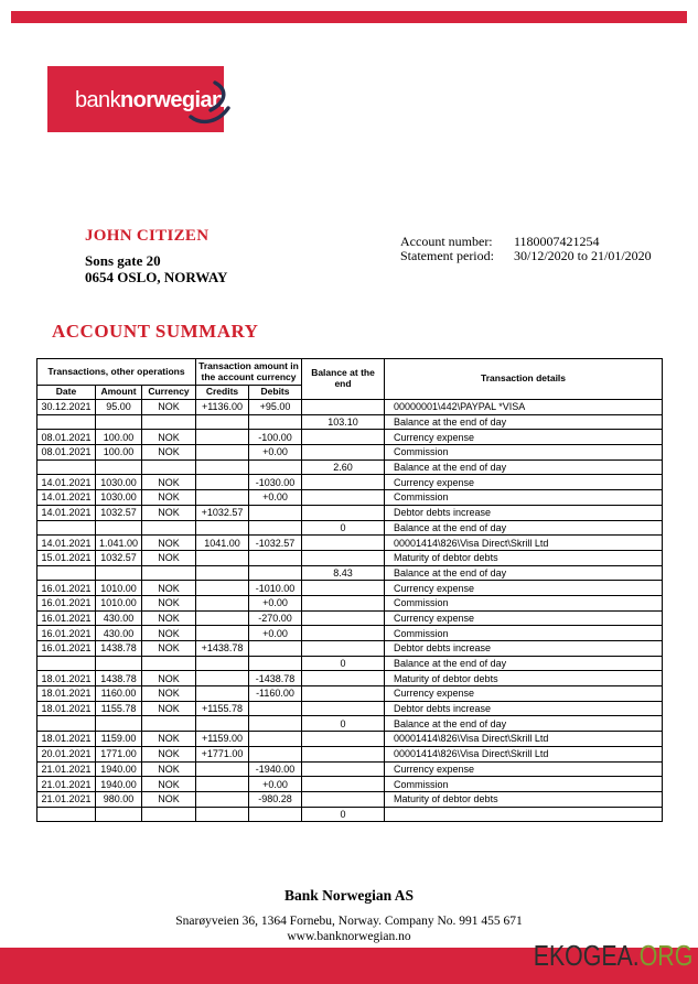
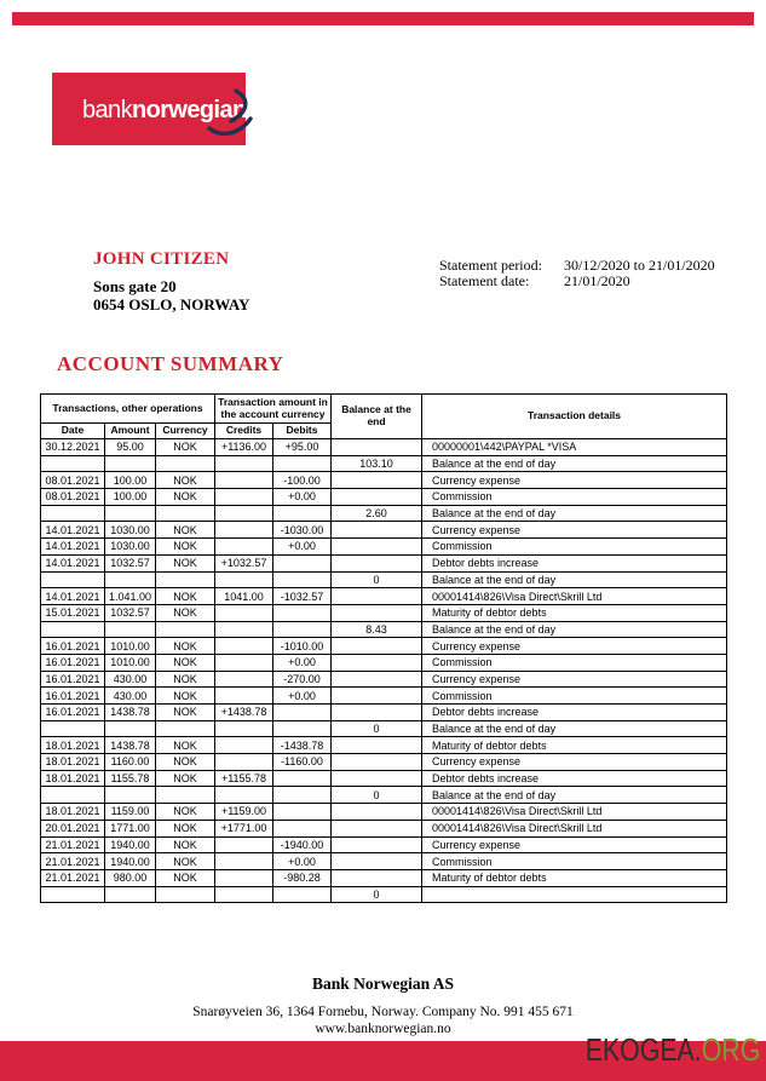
  banknorwegian
  JOHN CITIZEN
  Sons gate 20
  0654 OSLO, NORWAY
- Account number:
- 1180007421254
  Statement period:
  30/12/2020 to 21/01/2020
+ Statement date:
+ 21/01/2020
  ACCOUNT SUMMARY
  Transactions, other operations	Transaction amount in the account currency	Balance at the end	Transaction details
  Date	Amount	Currency	Credits	Debits
  30.12.2021	95.00	NOK	+1136.00	+95.00		00000001\442\PAYPAL *VISA
  					103.10	Balance at the end of day
  08.01.2021	100.00	NOK		-100.00		Currency expense
  08.01.2021	100.00	NOK		+0.00		Commission
  					2.60	Balance at the end of day
  14.01.2021	1030.00	NOK		-1030.00		Currency expense
  14.01.2021	1030.00	NOK		+0.00		Commission
  14.01.2021	1032.57	NOK	+1032.57			Debtor debts increase
  					0	Balance at the end of day
  14.01.2021	1.041.00	NOK	1041.00	-1032.57		00001414\826\Visa Direct\Skrill Ltd
  15.01.2021	1032.57	NOK				Maturity of debtor debts
  					8.43	Balance at the end of day
  16.01.2021	1010.00	NOK		-1010.00		Currency expense
  16.01.2021	1010.00	NOK		+0.00		Commission
  16.01.2021	430.00	NOK		-270.00		Currency expense
  16.01.2021	430.00	NOK		+0.00		Commission
  16.01.2021	1438.78	NOK	+1438.78			Debtor debts increase
  					0	Balance at the end of day
  18.01.2021	1438.78	NOK		-1438.78		Maturity of debtor debts
  18.01.2021	1160.00	NOK		-1160.00		Currency expense
  18.01.2021	1155.78	NOK	+1155.78			Debtor debts increase
  					0	Balance at the end of day
  18.01.2021	1159.00	NOK	+1159.00			00001414\826\Visa Direct\Skrill Ltd
  20.01.2021	1771.00	NOK	+1771.00			00001414\826\Visa Direct\Skrill Ltd
  21.01.2021	1940.00	NOK		-1940.00		Currency expense
  21.01.2021	1940.00	NOK		+0.00		Commission
  21.01.2021	980.00	NOK		-980.28		Maturity of debtor debts
  					0
  Bank Norwegian AS
  Snarøyveien 36, 1364 Fornebu, Norway. Company No. 991 455 671
  www.banknorwegian.no
  EKOGEA.ORG
